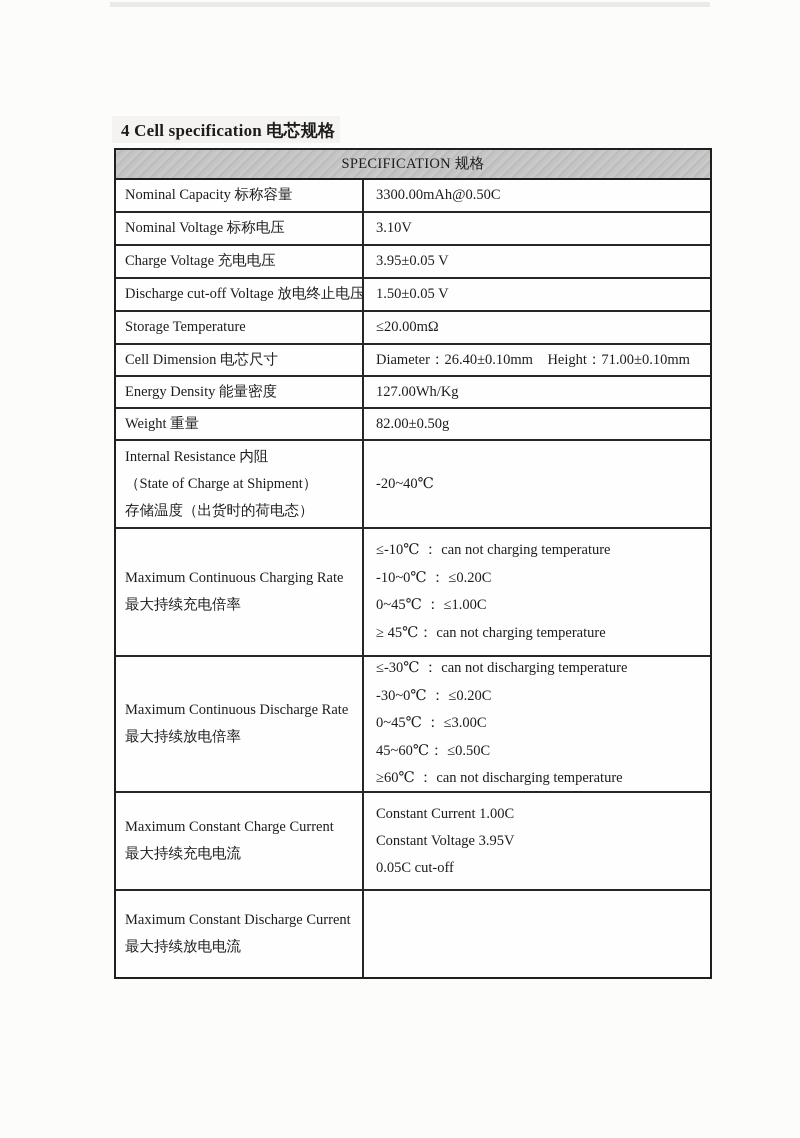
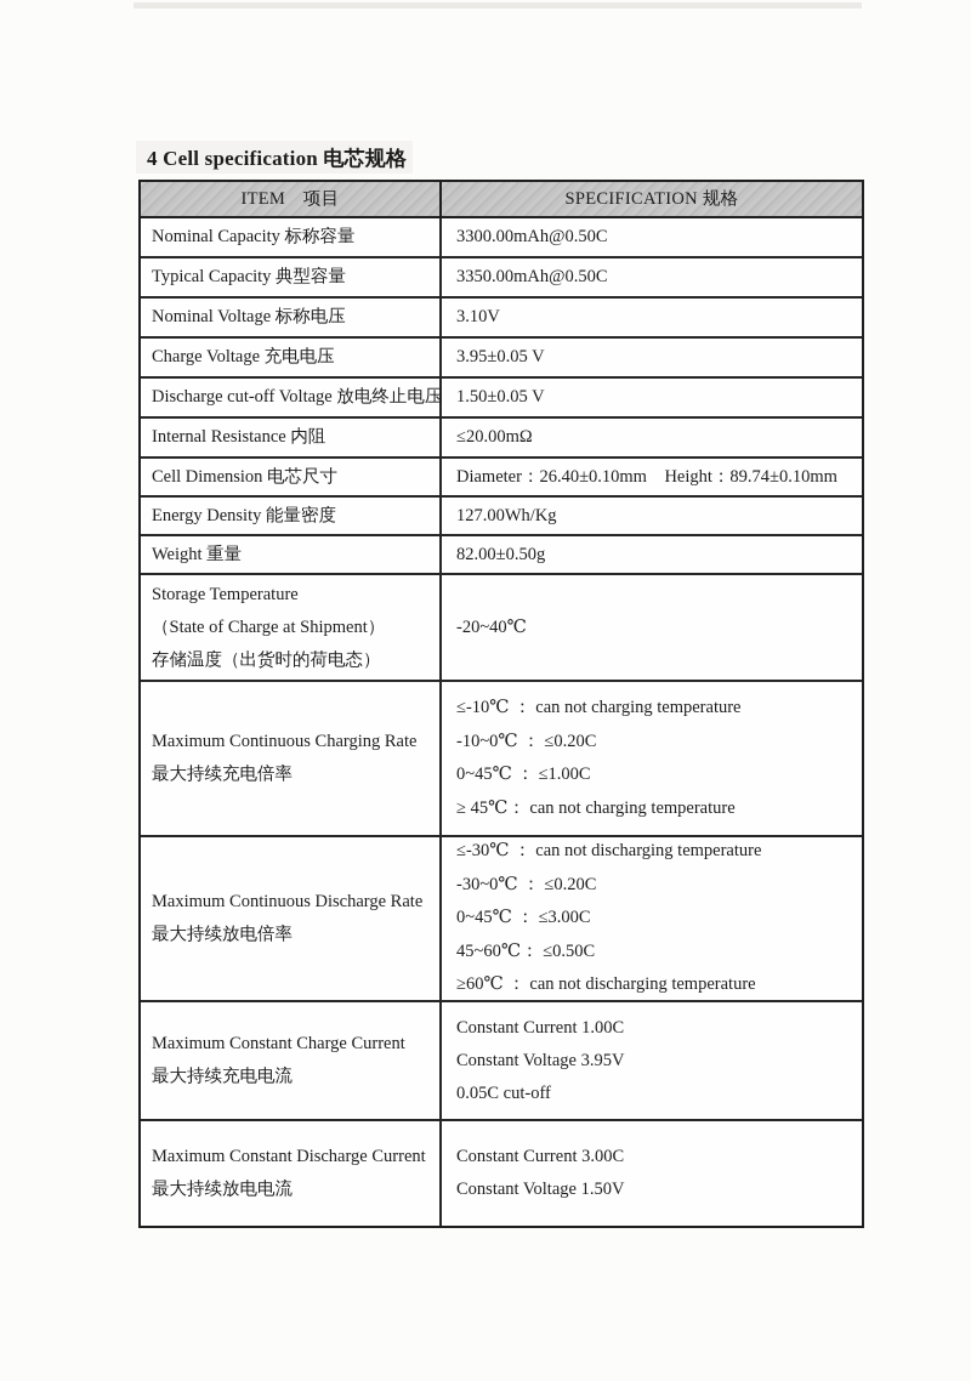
  4 Cell specification 电芯规格
+ ITEM 项目
  SPECIFICATION 规格
  Nominal Capacity 标称容量
  3300.00mAh@0.50C
+ Typical Capacity 典型容量
+ 3350.00mAh@0.50C
  Nominal Voltage 标称电压
  3.10V
  Charge Voltage 充电电压
  3.95±0.05 V
  Discharge cut-off Voltage 放电终止电压
  1.50±0.05 V
- Storage Temperature
+ Internal Resistance 内阻
  ≤20.00mΩ
  Cell Dimension 电芯尺寸
- Diameter：26.40±0.10mm Height：71.00±0.10mm
+ Diameter：26.40±0.10mm Height：89.74±0.10mm
  Energy Density 能量密度
  127.00Wh/Kg
  Weight 重量
  82.00±0.50g
- Internal Resistance 内阻
+ Storage Temperature
  （State of Charge at Shipment）
  存储温度（出货时的荷电态）
  -20~40℃
  Maximum Continuous Charging Rate
  最大持续充电倍率
  ≤-10℃ ： can not charging temperature
  -10~0℃ ： ≤0.20C
  0~45℃ ： ≤1.00C
  ≥ 45℃： can not charging temperature
  Maximum Continuous Discharge Rate
  最大持续放电倍率
  ≤-30℃ ： can not discharging temperature
  -30~0℃ ： ≤0.20C
  0~45℃ ： ≤3.00C
  45~60℃： ≤0.50C
  ≥60℃ ： can not discharging temperature
  Maximum Constant Charge Current
  最大持续充电电流
  Constant Current 1.00C
  Constant Voltage 3.95V
  0.05C cut-off
  Maximum Constant Discharge Current
  最大持续放电电流
+ Constant Current 3.00C
+ Constant Voltage 1.50V
